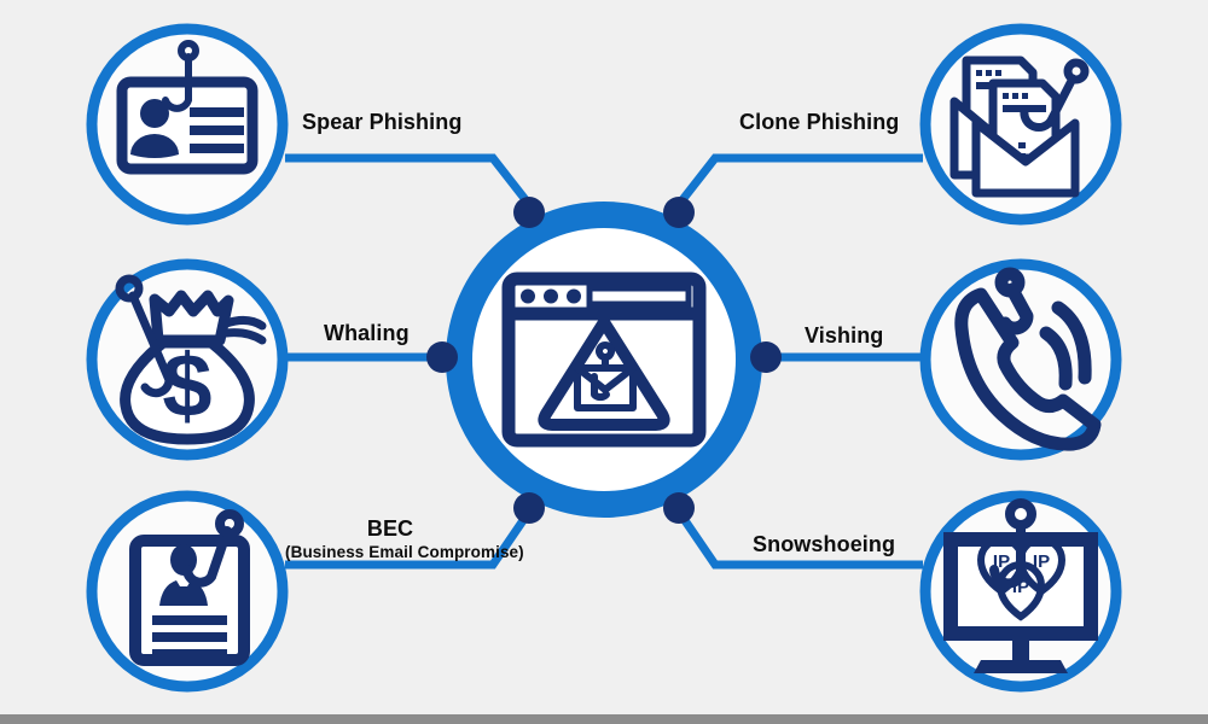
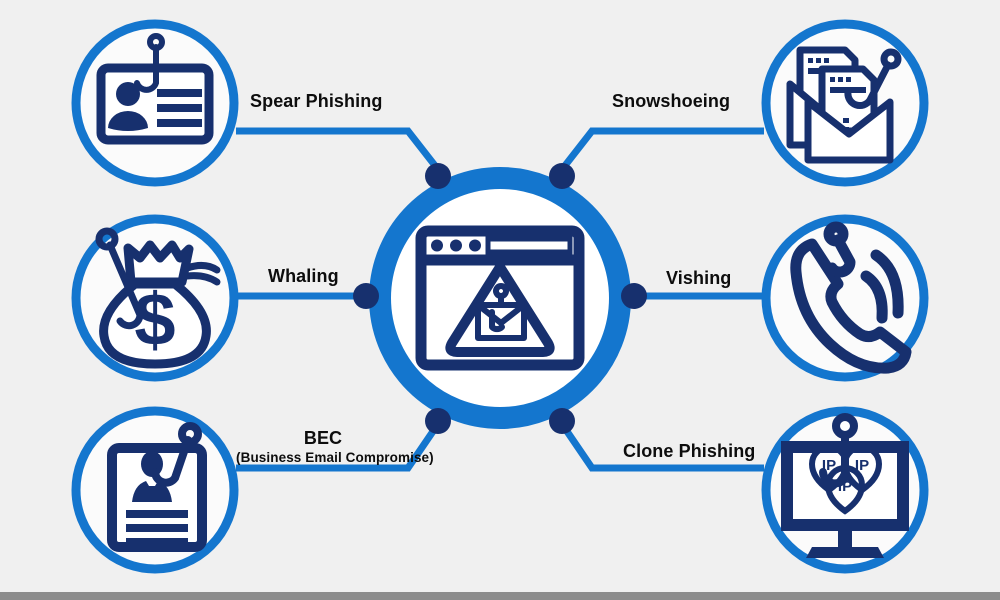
  $
  IP
  IP
  Spear Phishing
- Clone Phishing
+ Snowshoeing
  Whaling
  Vishing
  BEC
  (Business Email Compromise)
- Snowshoeing
+ Clone Phishing
